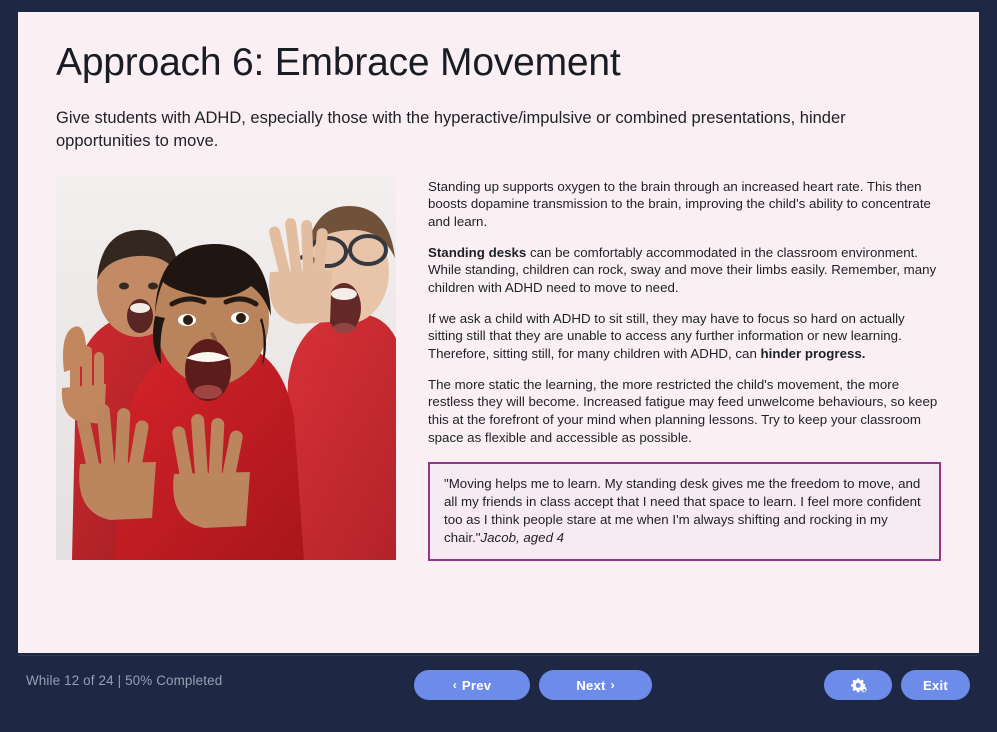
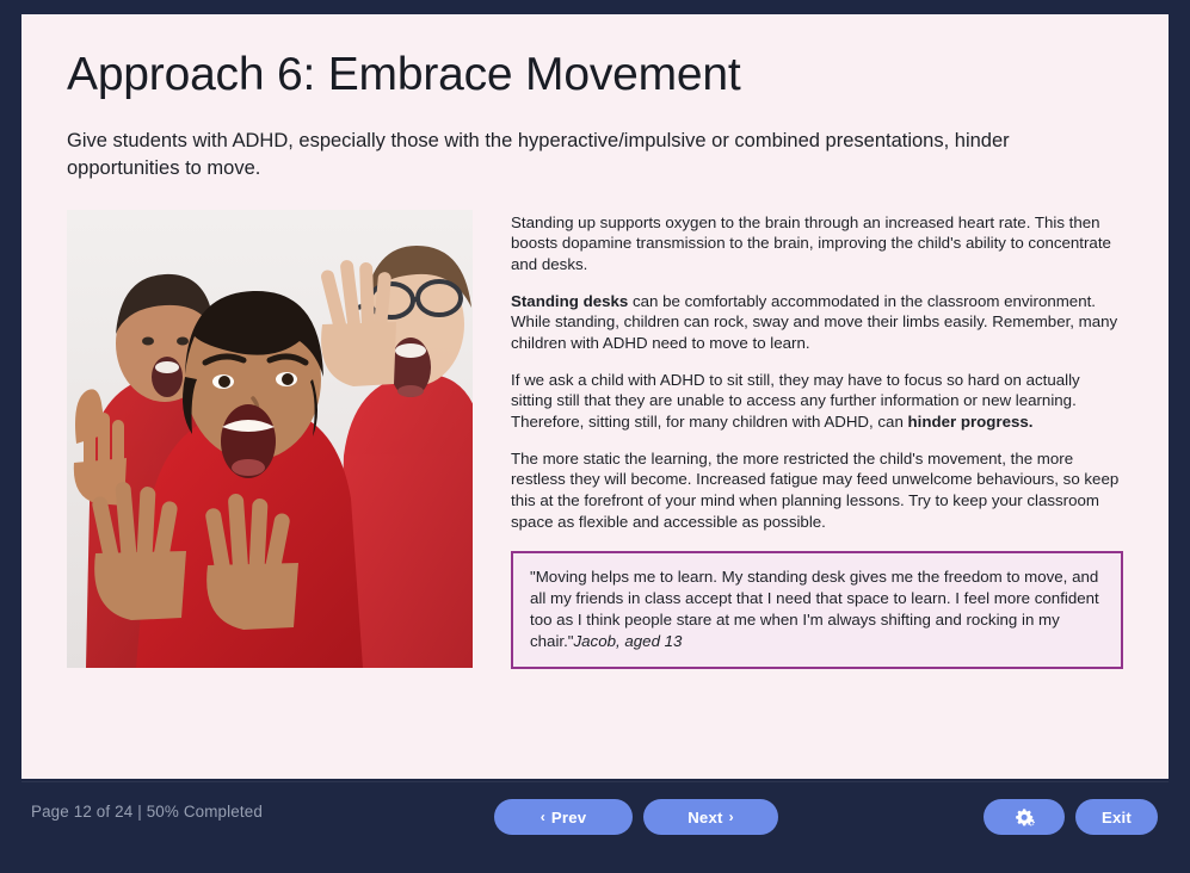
  Approach 6: Embrace Movement
  Give students with ADHD, especially those with the hyperactive/impulsive or combined presentations, hinder opportunities to move.
- Standing up supports oxygen to the brain through an increased heart rate. This then boosts dopamine transmission to the brain, improving the child's ability to concentrate and learn.
+ Standing up supports oxygen to the brain through an increased heart rate. This then boosts dopamine transmission to the brain, improving the child's ability to concentrate and desks.
- Standing desks can be comfortably accommodated in the classroom environment. While standing, children can rock, sway and move their limbs easily. Remember, many children with ADHD need to move to need.
+ Standing desks can be comfortably accommodated in the classroom environment. While standing, children can rock, sway and move their limbs easily. Remember, many children with ADHD need to move to learn.
  If we ask a child with ADHD to sit still, they may have to focus so hard on actually sitting still that they are unable to access any further information or new learning. Therefore, sitting still, for many children with ADHD, can hinder progress.
  The more static the learning, the more restricted the child's movement, the more restless they will become. Increased fatigue may feed unwelcome behaviours, so keep this at the forefront of your mind when planning lessons. Try to keep your classroom space as flexible and accessible as possible.
- "Moving helps me to learn. My standing desk gives me the freedom to move, and all my friends in class accept that I need that space to learn. I feel more confident too as I think people stare at me when I'm always shifting and rocking in my chair."Jacob, aged 4
+ "Moving helps me to learn. My standing desk gives me the freedom to move, and all my friends in class accept that I need that space to learn. I feel more confident too as I think people stare at me when I'm always shifting and rocking in my chair."Jacob, aged 13
- While 12 of 24 | 50% Completed
+ Page 12 of 24 | 50% Completed
  ‹
  Prev
  Next
  ›
  Exit
